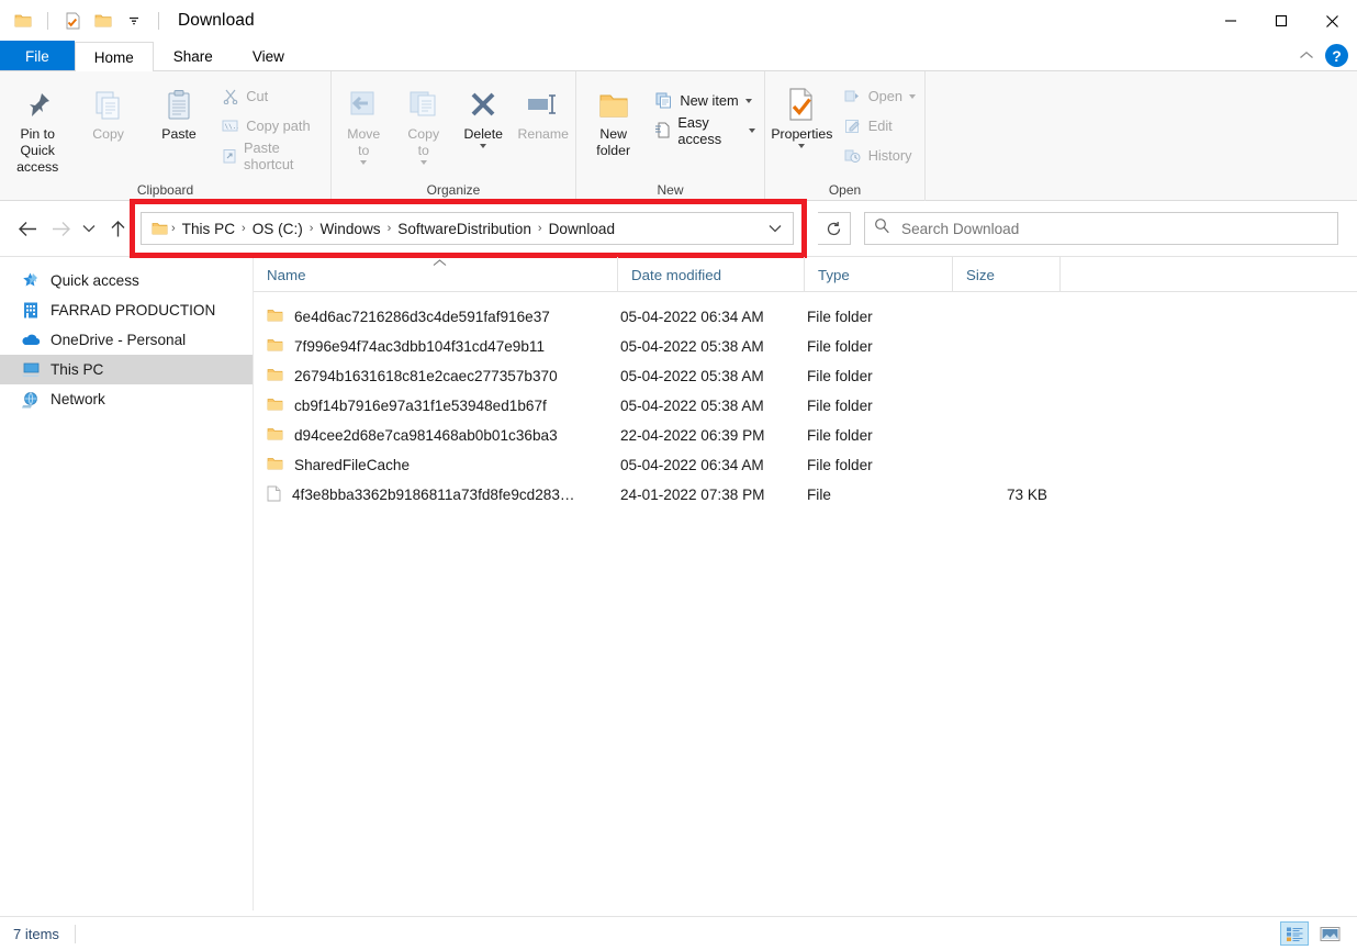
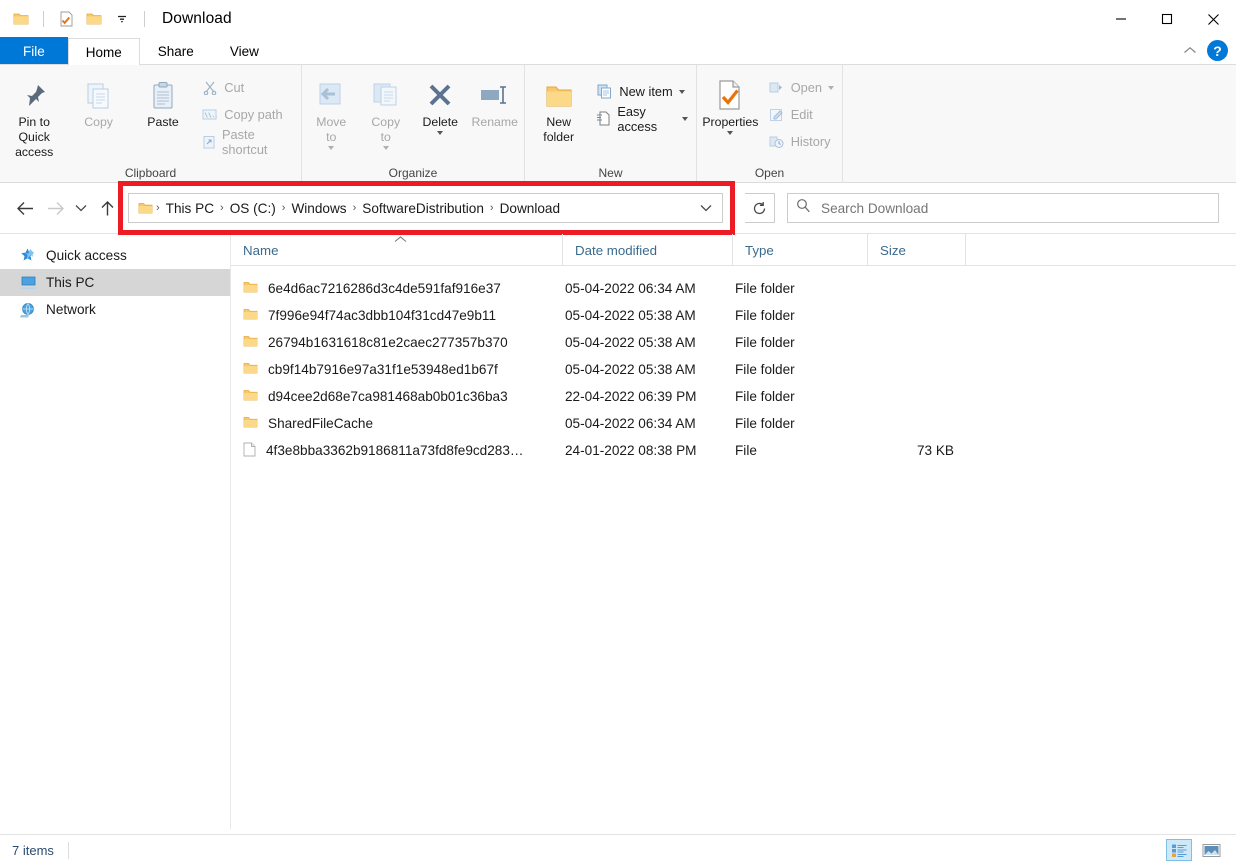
  Download
  File
  Home
  Share
  View
  ?
  Pin to Quick
  access
  Copy
  Paste
  Cut
  Copy path
  Paste shortcut
  Clipboard
  Move
  to
  Copy
  to
  Delete
  Rename
  Organize
  New
  folder
  New item
  Easy access
  New
  Properties
  Open
  Edit
  History
  Open
  ›
  This PC
  ›
  OS (C:)
  ›
  Windows
  ›
  SoftwareDistribution
  ›
  Download
  Search Download
  Quick access
- FARRAD PRODUCTION
- OneDrive - Personal
  This PC
  Network
  Name
  Date modified
  Type
  Size
  6e4d6ac7216286d3c4de591faf916e37
  05-04-2022 06:34 AM
  File folder
  7f996e94f74ac3dbb104f31cd47e9b11
  05-04-2022 05:38 AM
  File folder
  26794b1631618c81e2caec277357b370
  05-04-2022 05:38 AM
  File folder
  cb9f14b7916e97a31f1e53948ed1b67f
  05-04-2022 05:38 AM
  File folder
  d94cee2d68e7ca981468ab0b01c36ba3
  22-04-2022 06:39 PM
  File folder
  SharedFileCache
  05-04-2022 06:34 AM
  File folder
  4f3e8bba3362b9186811a73fd8fe9cd283…
- 24-01-2022 07:38 PM
+ 24-01-2022 08:38 PM
  File
  73 KB
  7 items
